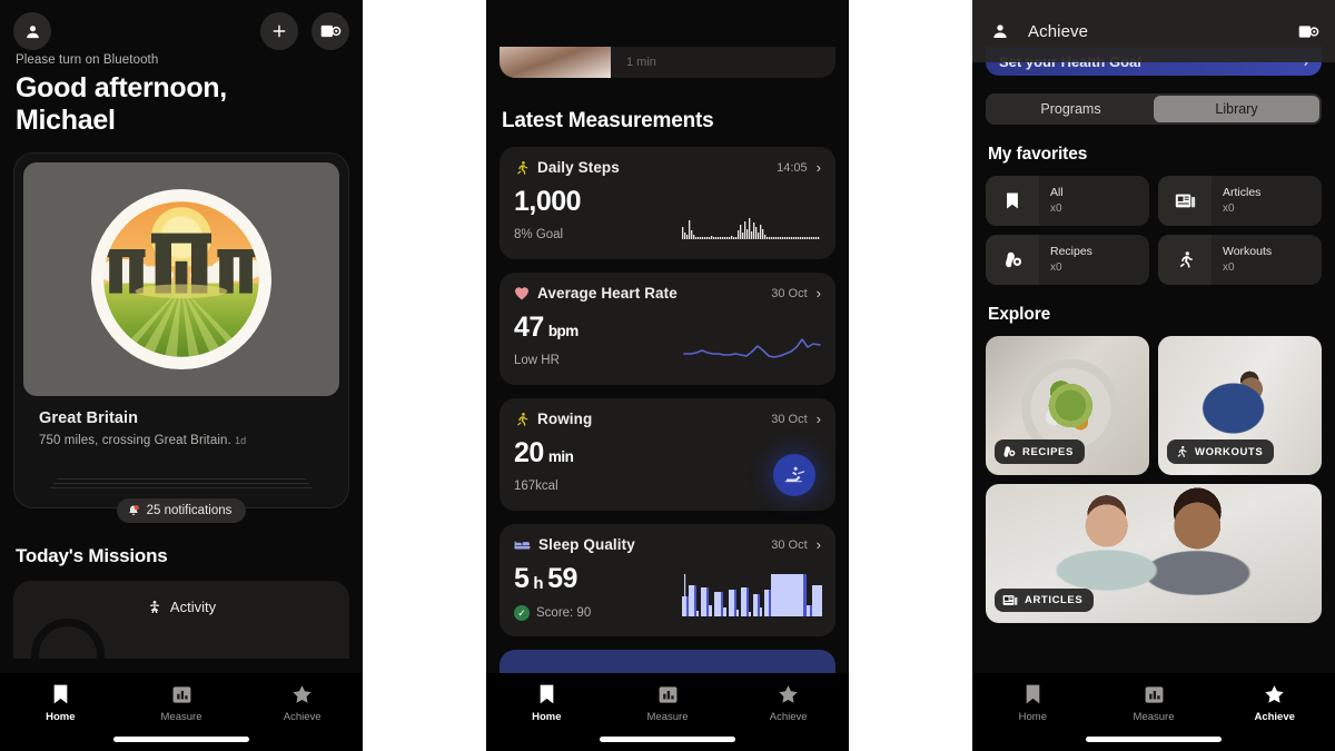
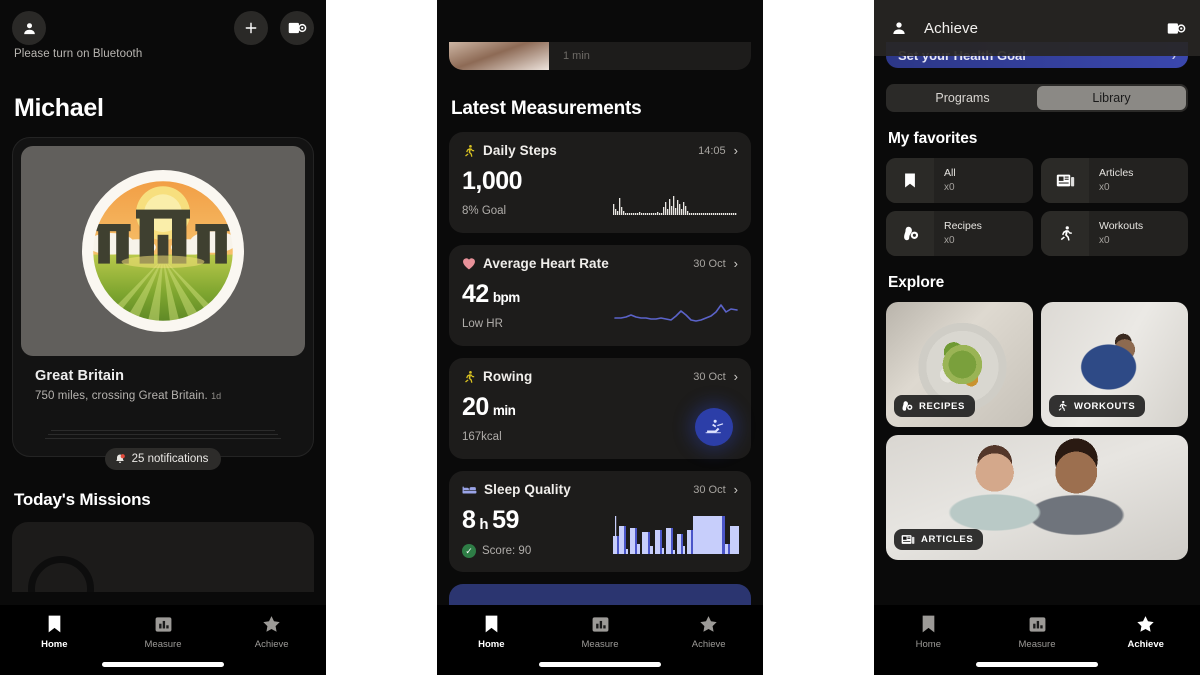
  Please turn on Bluetooth
- Good afternoon,
  Michael
  Great Britain
  750 miles, crossing Great Britain. 1d
  25 notifications
  Today's Missions
- Activity
  Home
  Measure
  Achieve
  1 min
  Latest Measurements
  Daily Steps
  14:05
  ›
  1,000
  8% Goal
  Average Heart Rate
  30 Oct
  ›
- 47
+ 42
  bpm
  Low HR
  Rowing
  30 Oct
  ›
  20
  min
  167kcal
  Sleep Quality
  30 Oct
  ›
- 5
+ 8
  h
  59
  ✓
  Score: 90
  Home
  Measure
  Achieve
  Achieve
  Programs
  Library
  My favorites
  All
  x0
  Articles
  x0
  Recipes
  x0
  Workouts
  x0
  Explore
  RECIPES
  WORKOUTS
  ARTICLES
  Home
  Measure
  Achieve
